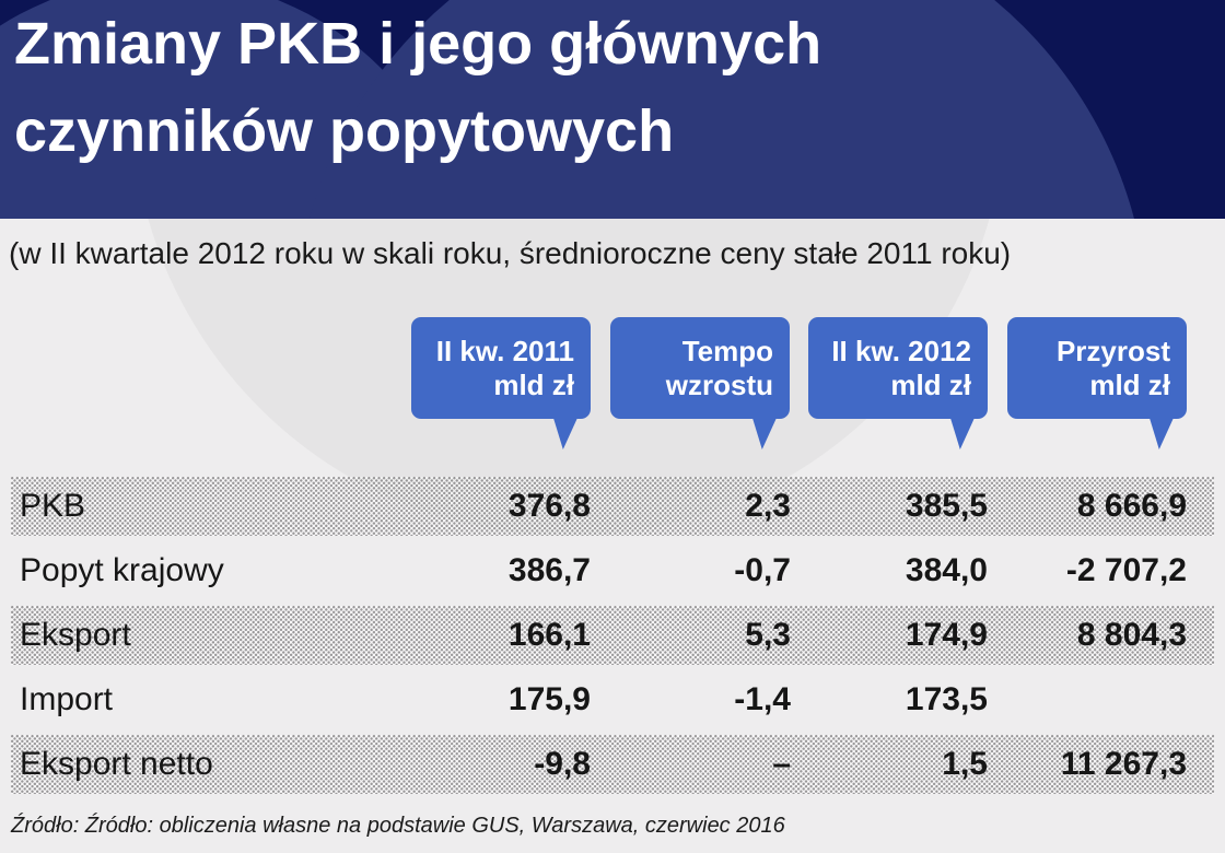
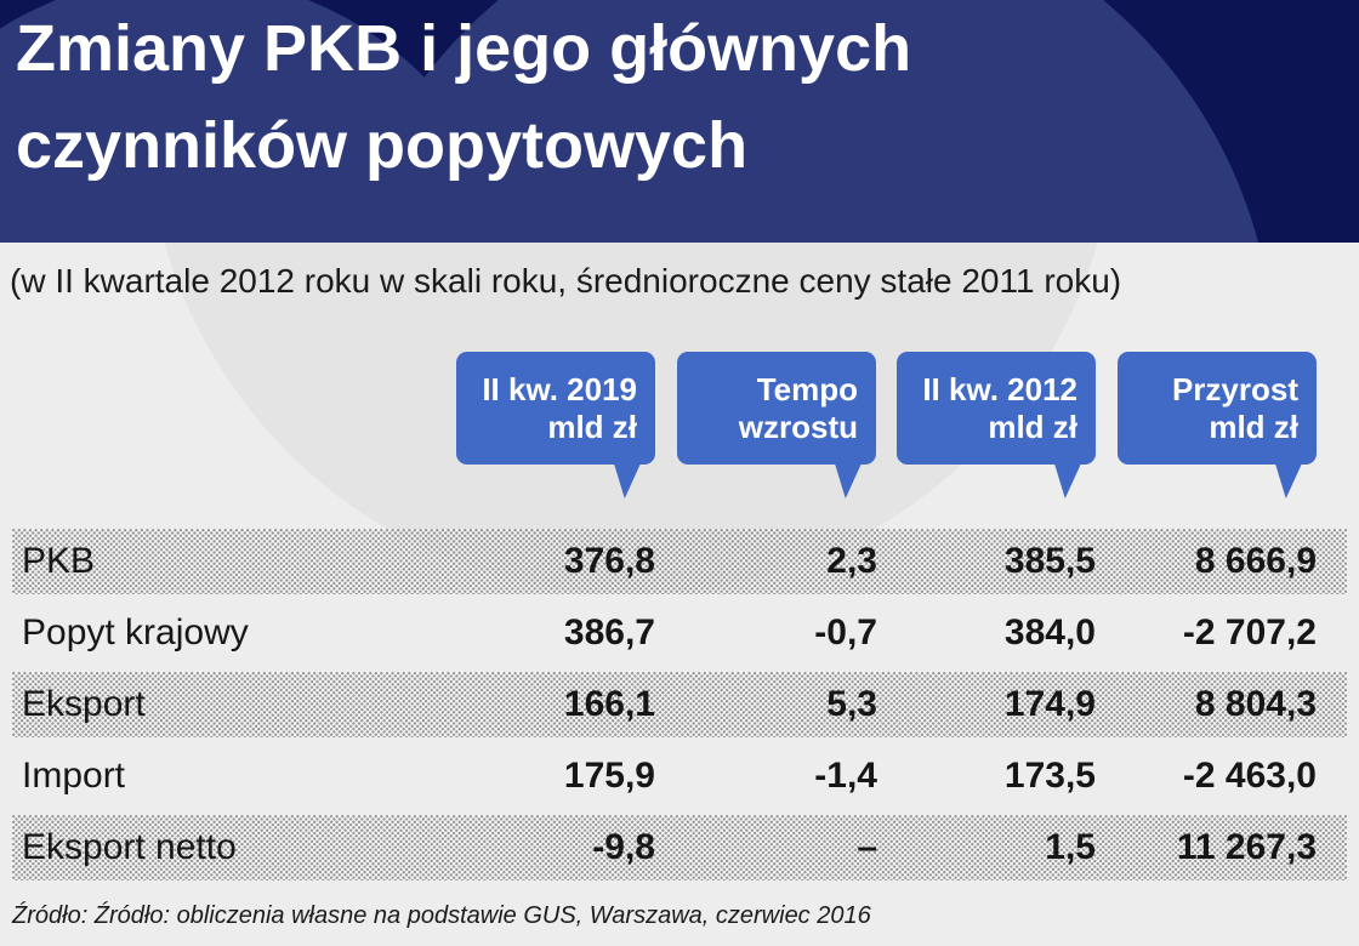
  Zmiany PKB i jego głównych
  czynników popytowych
  (w II kwartale 2012 roku w skali roku, średnioroczne ceny stałe 2011 roku)
- II kw. 2011
+ II kw. 2019
  mld zł
  Tempo
  wzrostu
  II kw. 2012
  mld zł
  Przyrost
  mld zł
  PKB
  376,8
  2,3
  385,5
  8 666,9
  Popyt krajowy
  386,7
  -0,7
  384,0
  -2 707,2
  Eksport
  166,1
  5,3
  174,9
  8 804,3
  Import
  175,9
  -1,4
  173,5
+ -2 463,0
  Eksport netto
  -9,8
  –
  1,5
  11 267,3
  Źródło: Źródło: obliczenia własne na podstawie GUS, Warszawa, czerwiec 2016
